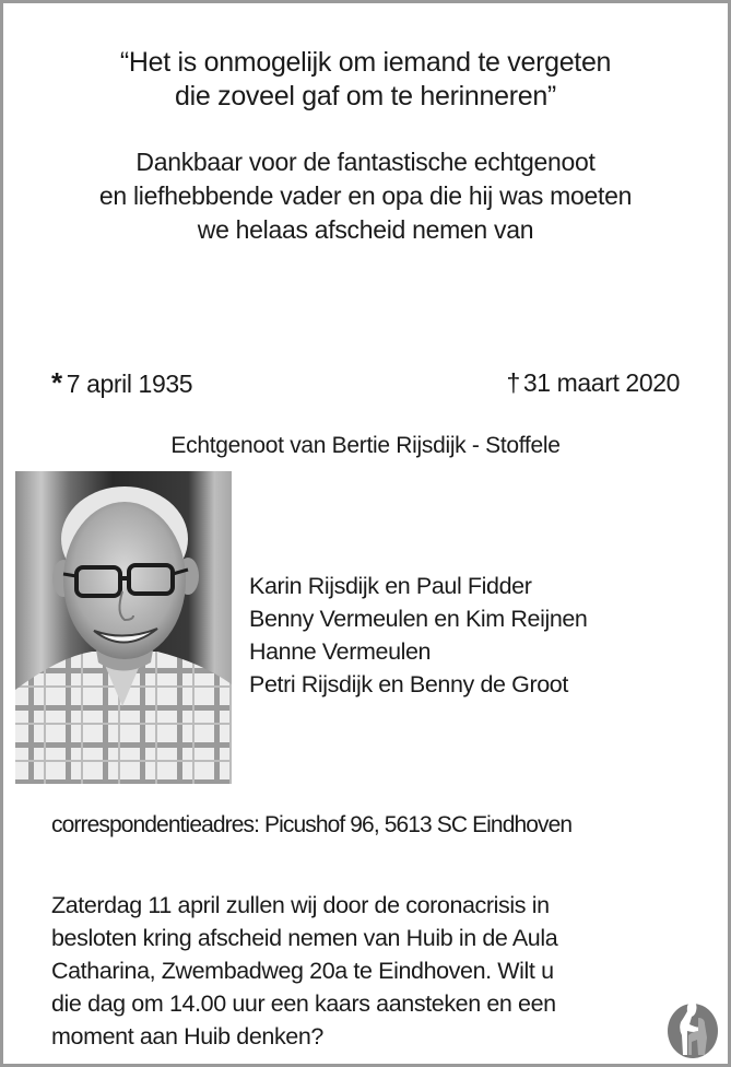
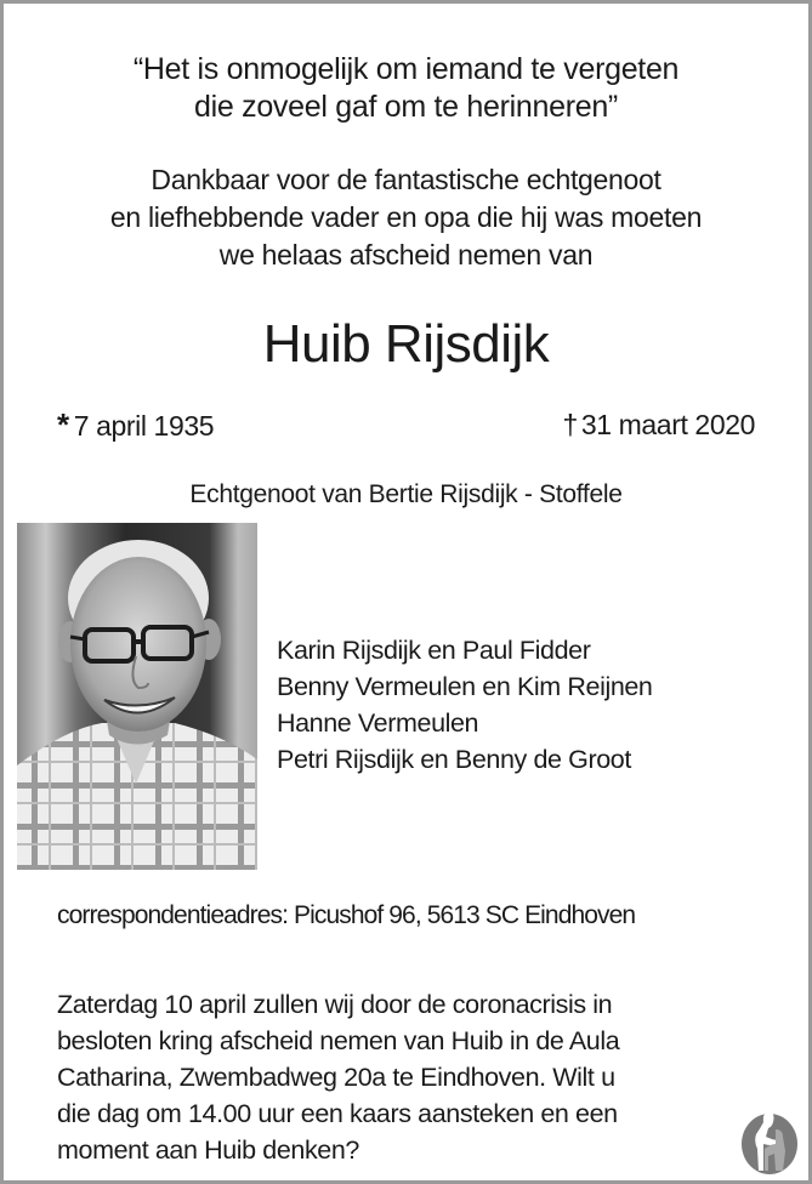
  “Het is onmogelijk om iemand te vergeten
  die zoveel gaf om te herinneren”
  Dankbaar voor de fantastische echtgenoot
  en liefhebbende vader en opa die hij was moeten
  we helaas afscheid nemen van
+ Huib Rijsdijk
  * 7 april 1935
  †31 maart 2020
  Echtgenoot van Bertie Rijsdijk - Stoffele
  Karin Rijsdijk en Paul Fidder
  Benny Vermeulen en Kim Reijnen
  Hanne Vermeulen
  Petri Rijsdijk en Benny de Groot
  correspondentieadres: Picushof 96, 5613 SC Eindhoven
- Zaterdag 11 april zullen wij door de coronacrisis in
+ Zaterdag 10 april zullen wij door de coronacrisis in
  besloten kring afscheid nemen van Huib in de Aula
  Catharina, Zwembadweg 20a te Eindhoven. Wilt u
  die dag om 14.00 uur een kaars aansteken en een
  moment aan Huib denken?
